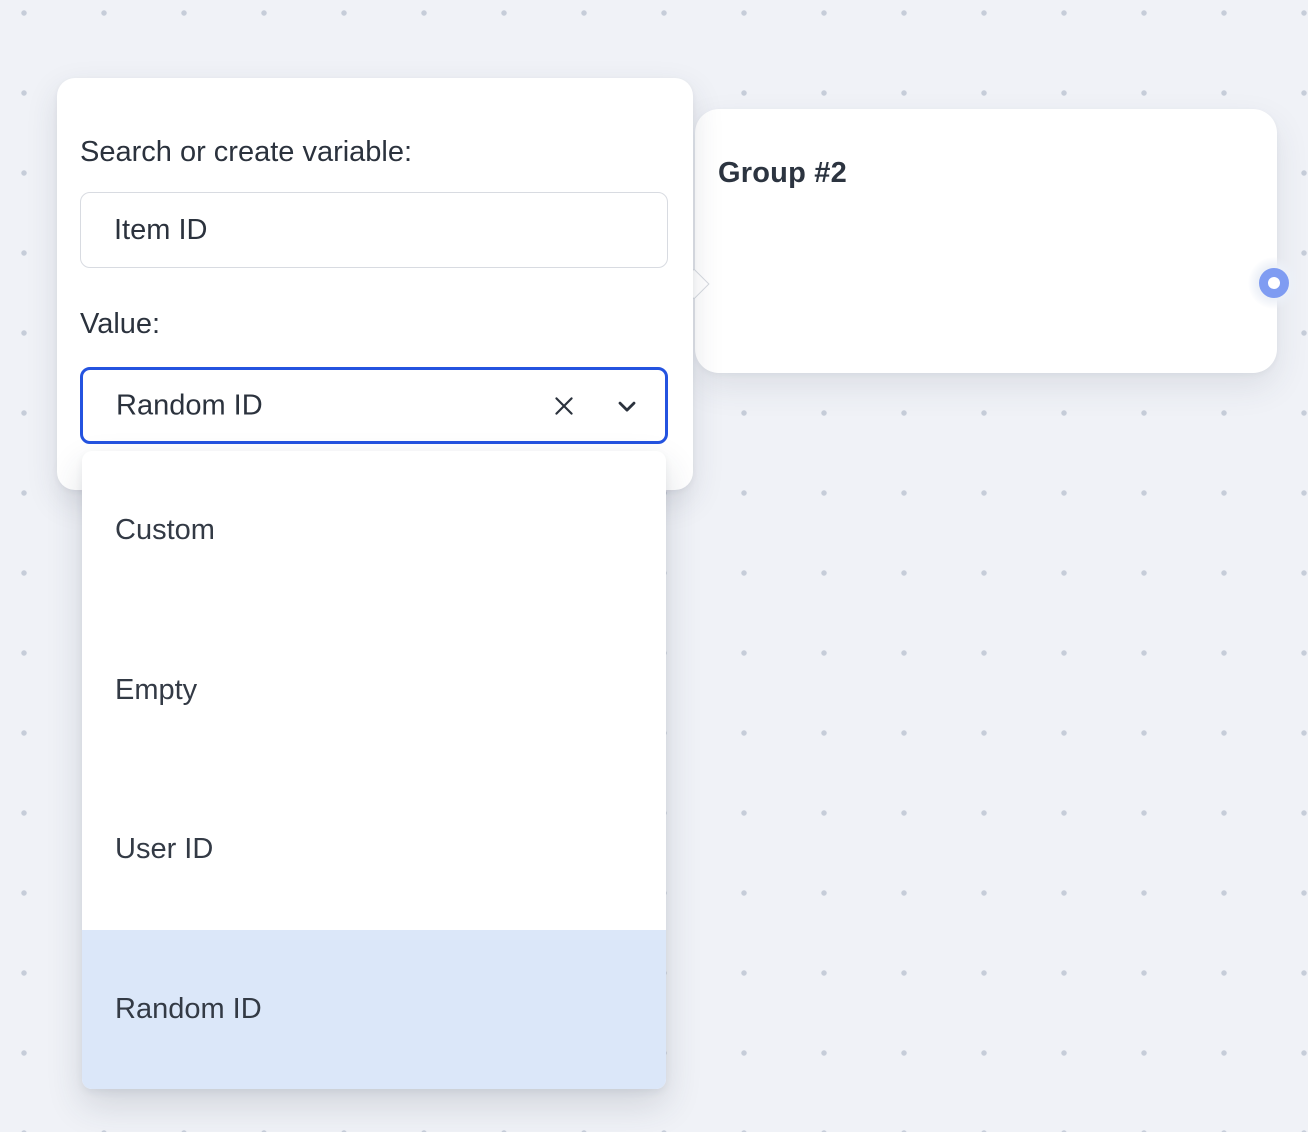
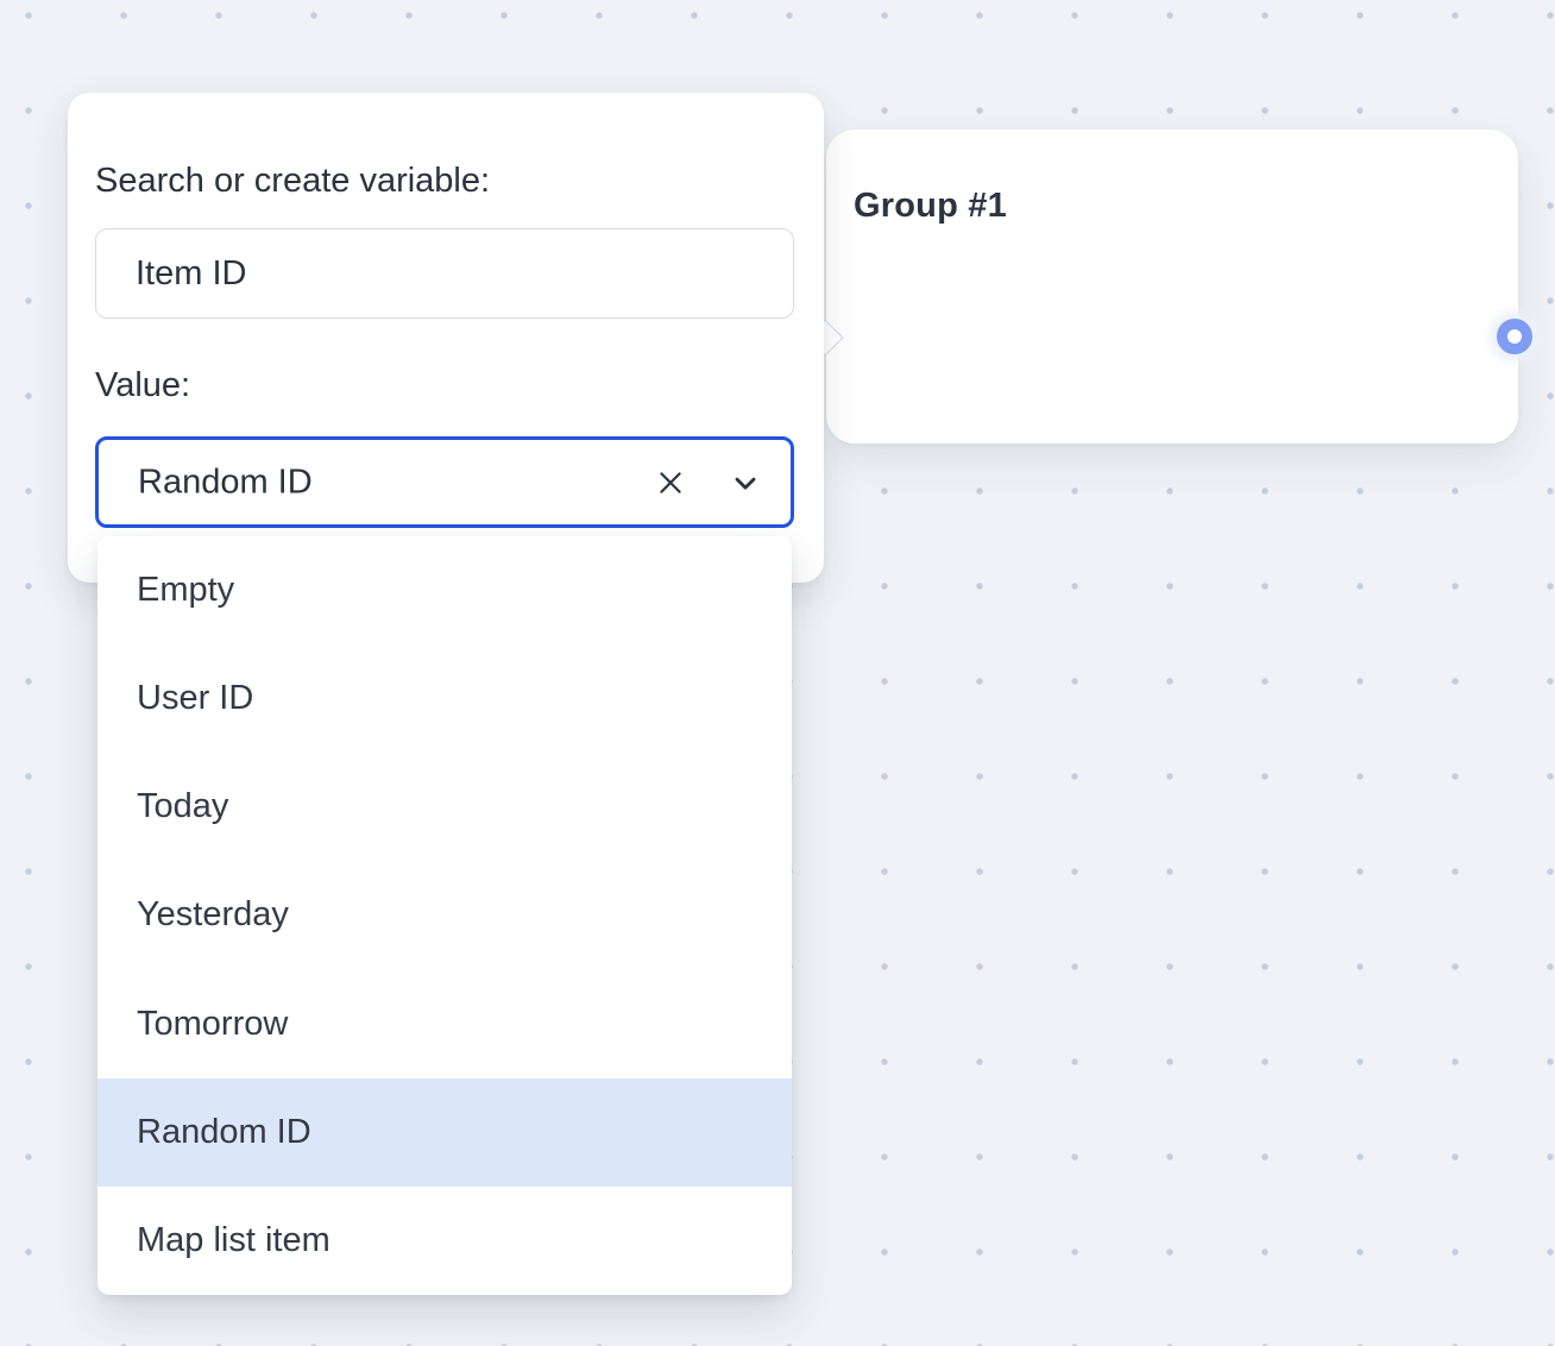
- Group #2
+ Group #1
  Search or create variable:
  Item ID
  Value:
  Random ID
- Custom
  Empty
  User ID
+ Today
+ Yesterday
+ Tomorrow
  Random ID
+ Map list item
